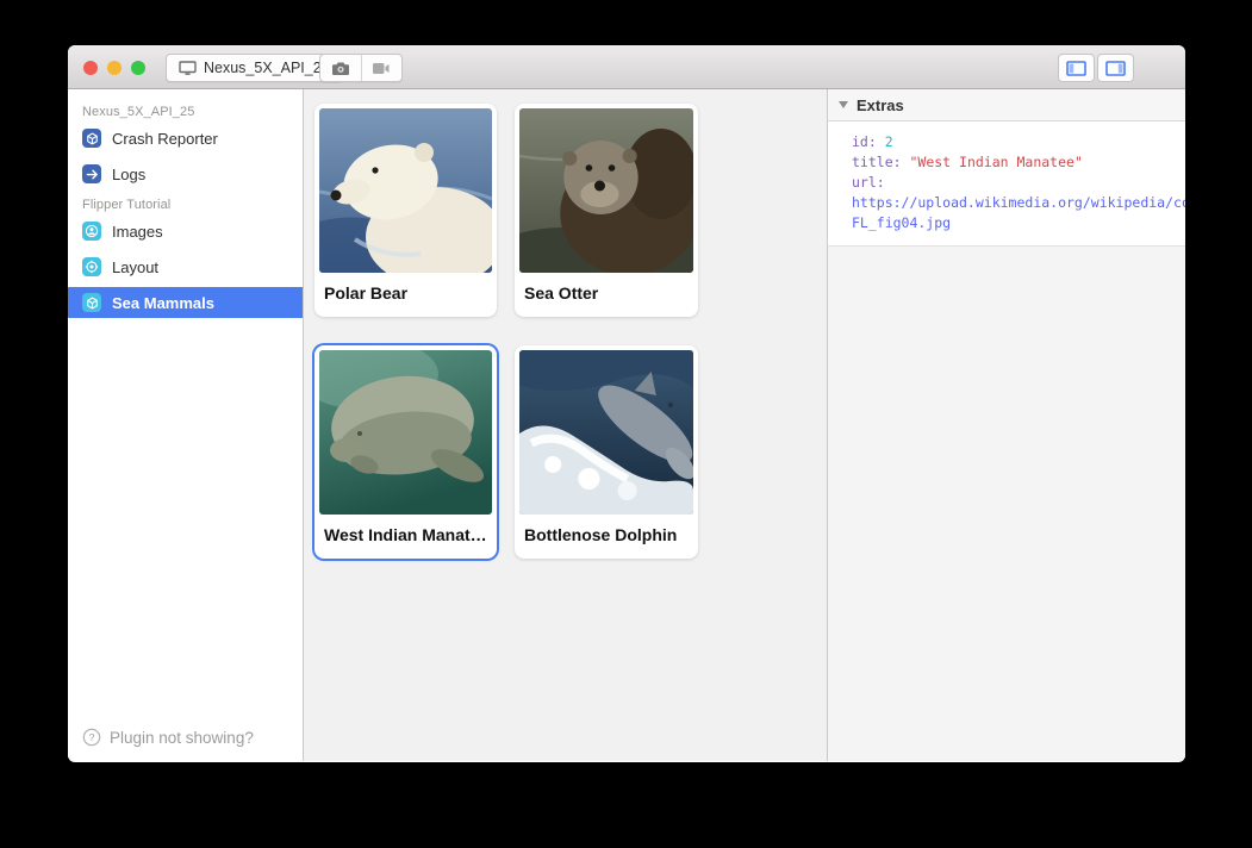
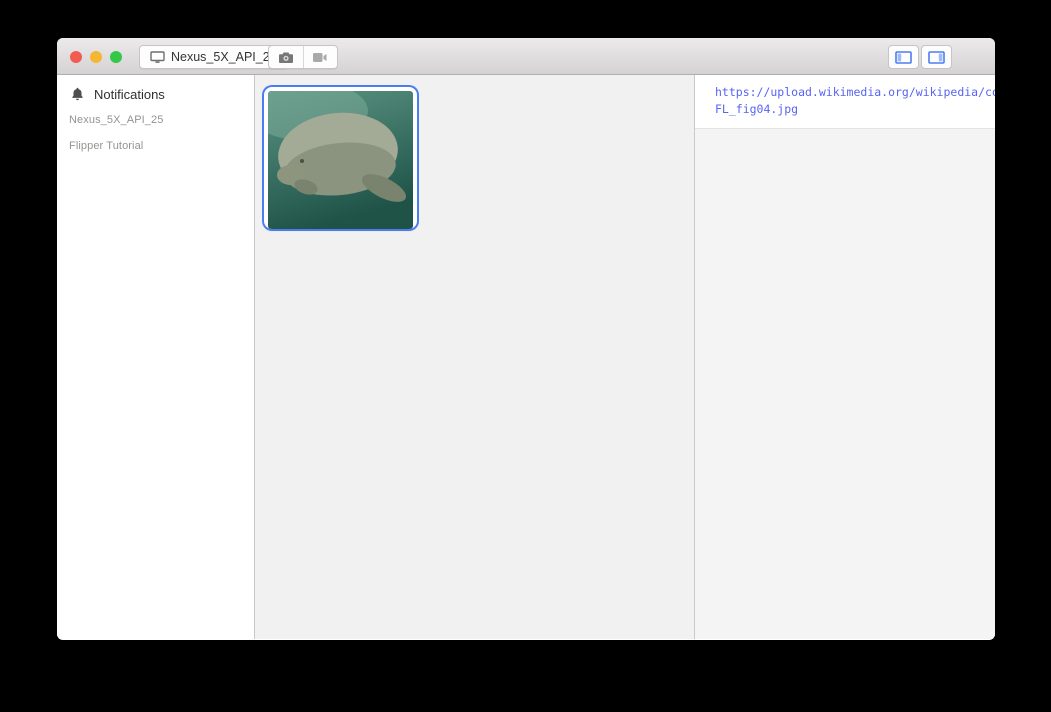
  Nexus_5X_API_2
+ Notifications
  Nexus_5X_API_25
- Crash Reporter
- Logs
  Flipper Tutorial
- Images
- Layout
- Sea Mammals
- ?
- Plugin not showing?
- Polar Bear
- Sea Otter
- West Indian Manatee
- Bottlenose Dolphin
- Extras
- id: 2
- title: "West Indian Manatee"
- url:
  https://upload.wikimedia.org/wikipedia/c
  FL_fig04.jpg
